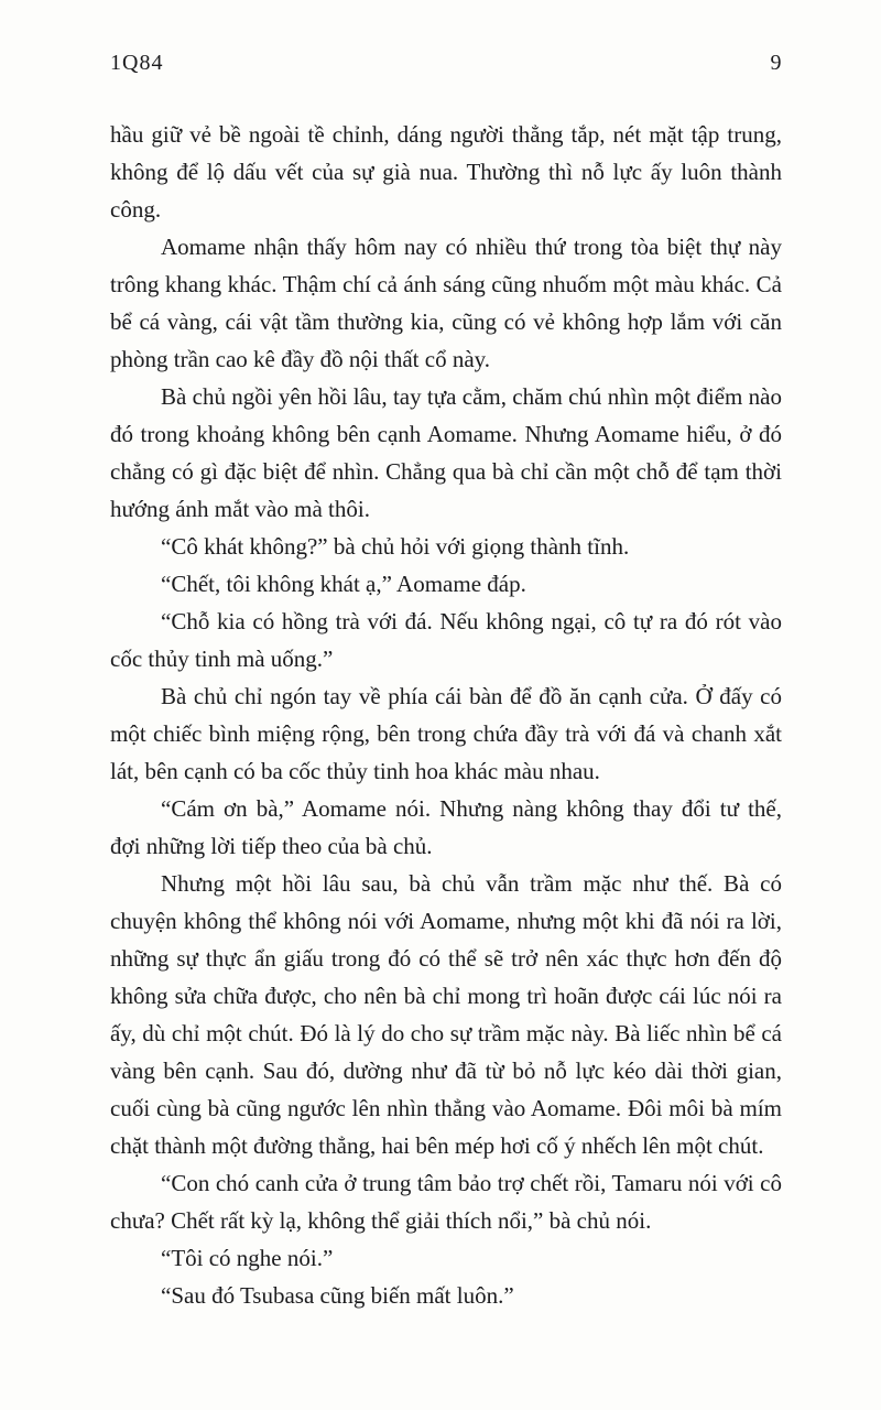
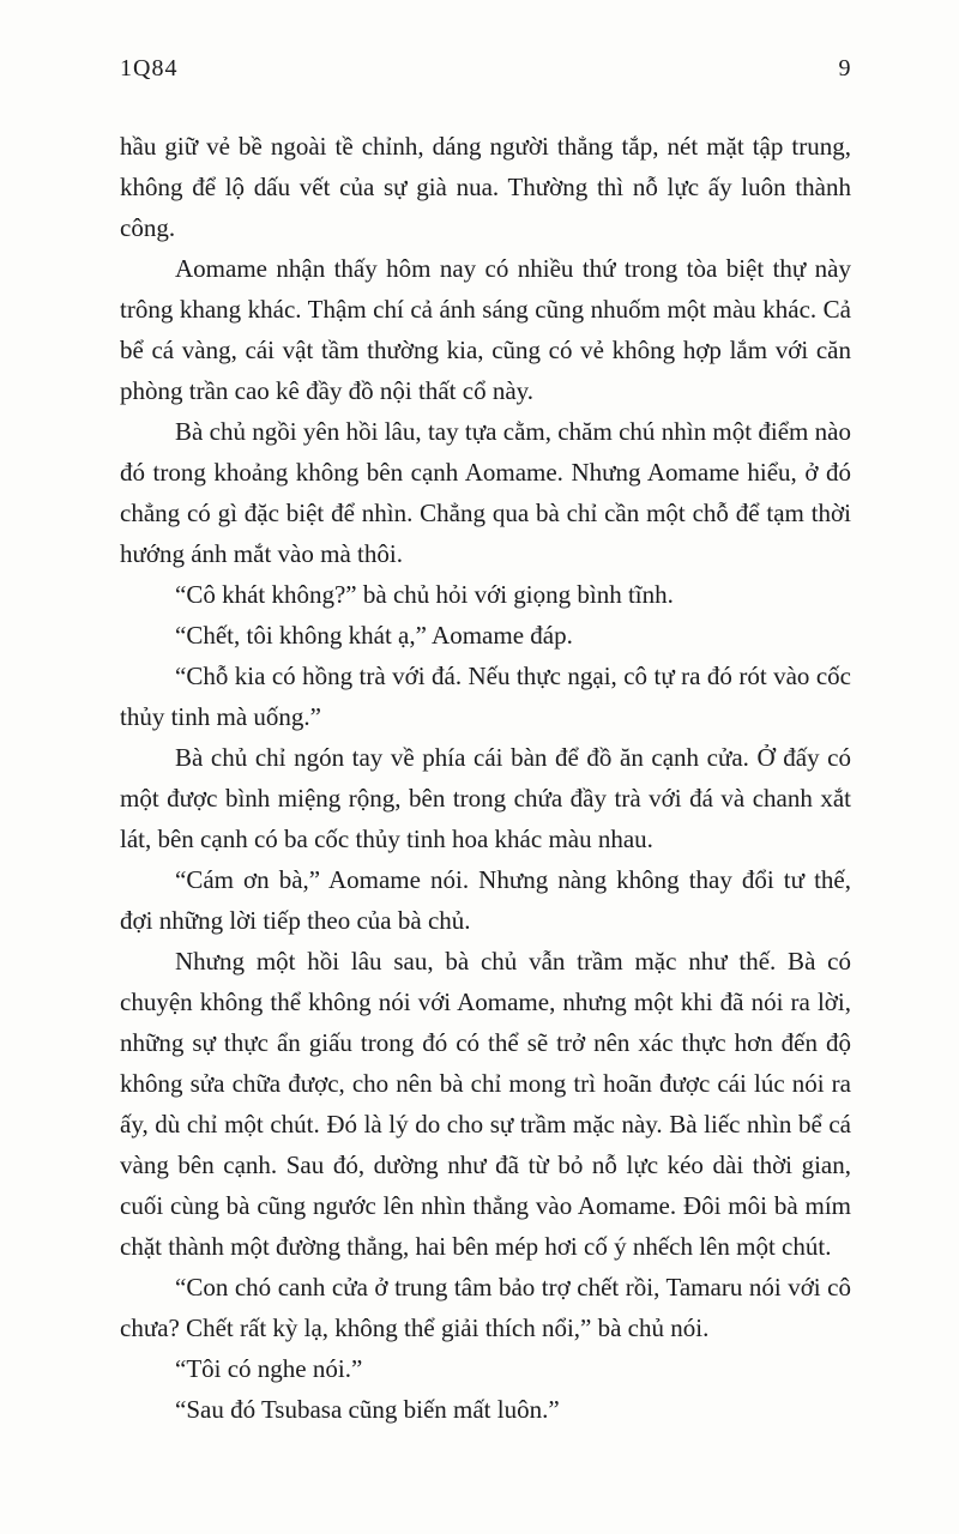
  1Q84
  9
  hầu giữ vẻ bề ngoài tề chỉnh, dáng người thẳng tắp, nét mặt tập trung, không để lộ dấu vết của sự già nua. Thường thì nỗ lực ấy luôn thành công.
  Aomame nhận thấy hôm nay có nhiều thứ trong tòa biệt thự này trông khang khác. Thậm chí cả ánh sáng cũng nhuốm một màu khác. Cả bể cá vàng, cái vật tầm thường kia, cũng có vẻ không hợp lắm với căn phòng trần cao kê đầy đồ nội thất cổ này.
  Bà chủ ngồi yên hồi lâu, tay tựa cằm, chăm chú nhìn một điểm nào đó trong khoảng không bên cạnh Aomame. Nhưng Aomame hiểu, ở đó chẳng có gì đặc biệt để nhìn. Chẳng qua bà chỉ cần một chỗ để tạm thời hướng ánh mắt vào mà thôi.
- “Cô khát không?” bà chủ hỏi với giọng thành tĩnh.
+ “Cô khát không?” bà chủ hỏi với giọng bình tĩnh.
  “Chết, tôi không khát ạ,” Aomame đáp.
- “Chỗ kia có hồng trà với đá. Nếu không ngại, cô tự ra đó rót vào cốc thủy tinh mà uống.”
+ “Chỗ kia có hồng trà với đá. Nếu thực ngại, cô tự ra đó rót vào cốc thủy tinh mà uống.”
- Bà chủ chỉ ngón tay về phía cái bàn để đồ ăn cạnh cửa. Ở đấy có một chiếc bình miệng rộng, bên trong chứa đầy trà với đá và chanh xắt lát, bên cạnh có ba cốc thủy tinh hoa khác màu nhau.
+ Bà chủ chỉ ngón tay về phía cái bàn để đồ ăn cạnh cửa. Ở đấy có một được bình miệng rộng, bên trong chứa đầy trà với đá và chanh xắt lát, bên cạnh có ba cốc thủy tinh hoa khác màu nhau.
  “Cám ơn bà,” Aomame nói. Nhưng nàng không thay đổi tư thế, đợi những lời tiếp theo của bà chủ.
  Nhưng một hồi lâu sau, bà chủ vẫn trầm mặc như thế. Bà có chuyện không thể không nói với Aomame, nhưng một khi đã nói ra lời, những sự thực ẩn giấu trong đó có thể sẽ trở nên xác thực hơn đến độ không sửa chữa được, cho nên bà chỉ mong trì hoãn được cái lúc nói ra ấy, dù chỉ một chút. Đó là lý do cho sự trầm mặc này. Bà liếc nhìn bể cá vàng bên cạnh. Sau đó, dường như đã từ bỏ nỗ lực kéo dài thời gian, cuối cùng bà cũng ngước lên nhìn thẳng vào Aomame. Đôi môi bà mím chặt thành một đường thẳng, hai bên mép hơi cố ý nhếch lên một chút.
  “Con chó canh cửa ở trung tâm bảo trợ chết rồi, Tamaru nói với cô chưa? Chết rất kỳ lạ, không thể giải thích nổi,” bà chủ nói.
  “Tôi có nghe nói.”
  “Sau đó Tsubasa cũng biến mất luôn.”
